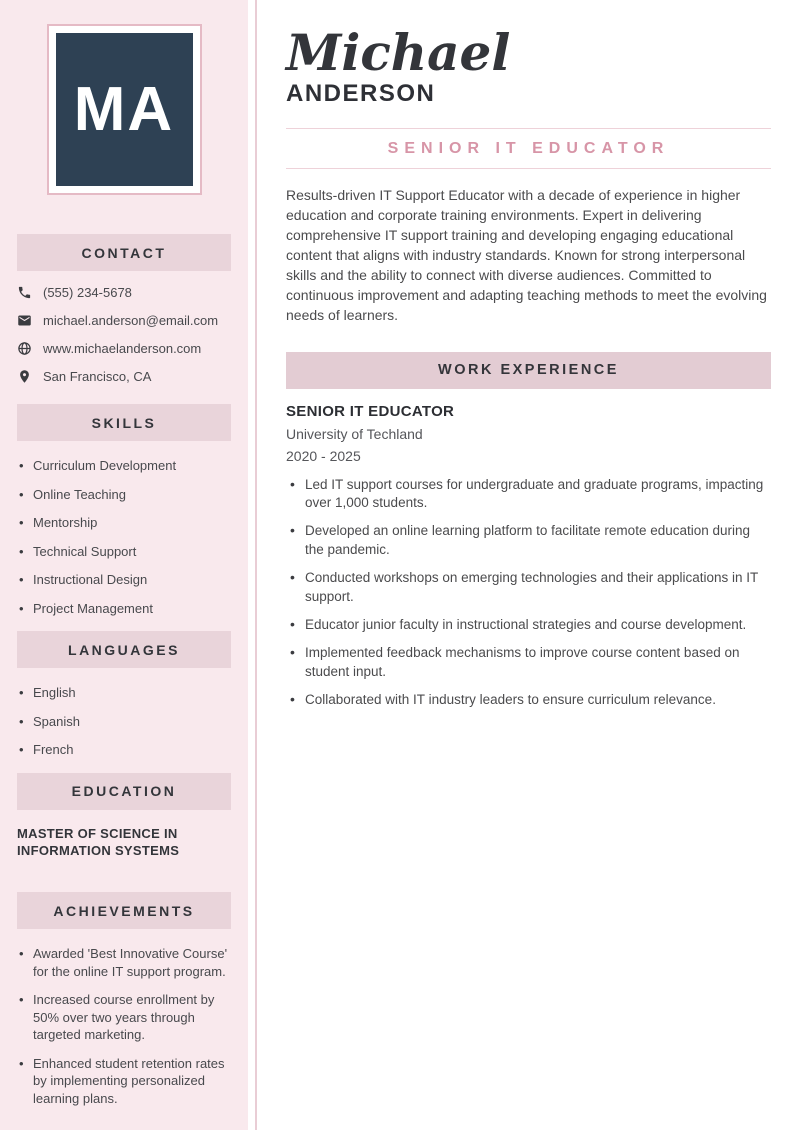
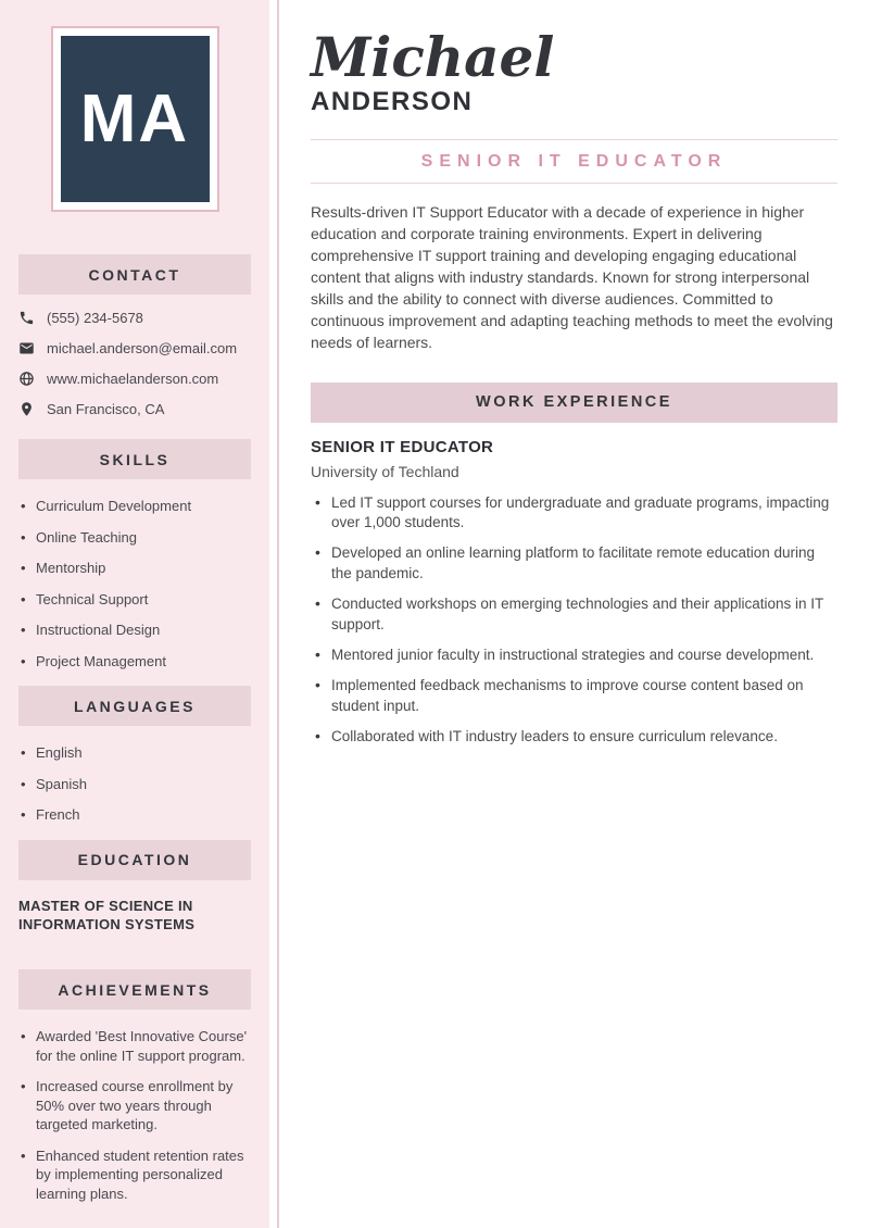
  MA
  CONTACT
  (555) 234-5678
  michael.anderson@email.com
  www.michaelanderson.com
  San Francisco, CA
  SKILLS
  Curriculum Development
  Online Teaching
  Mentorship
  Technical Support
  Instructional Design
  Project Management
  LANGUAGES
  English
  Spanish
  French
  EDUCATION
  MASTER OF SCIENCE IN INFORMATION SYSTEMS
  ACHIEVEMENTS
  Awarded 'Best Innovative Course' for the online IT support program.
  Increased course enrollment by 50% over two years through targeted marketing.
  Enhanced student retention rates by implementing personalized learning plans.
  Michael
  ANDERSON
  SENIOR IT EDUCATOR
  Results-driven IT Support Educator with a decade of experience in higher education and corporate training environments. Expert in delivering comprehensive IT support training and developing engaging educational content that aligns with industry standards. Known for strong interpersonal skills and the ability to connect with diverse audiences. Committed to continuous improvement and adapting teaching methods to meet the evolving needs of learners.
  WORK EXPERIENCE
  SENIOR IT EDUCATOR
  University of Techland
- 2020 - 2025
  Led IT support courses for undergraduate and graduate programs, impacting over 1,000 students.
  Developed an online learning platform to facilitate remote education during the pandemic.
  Conducted workshops on emerging technologies and their applications in IT support.
- Educator junior faculty in instructional strategies and course development.
+ Mentored junior faculty in instructional strategies and course development.
  Implemented feedback mechanisms to improve course content based on student input.
  Collaborated with IT industry leaders to ensure curriculum relevance.
